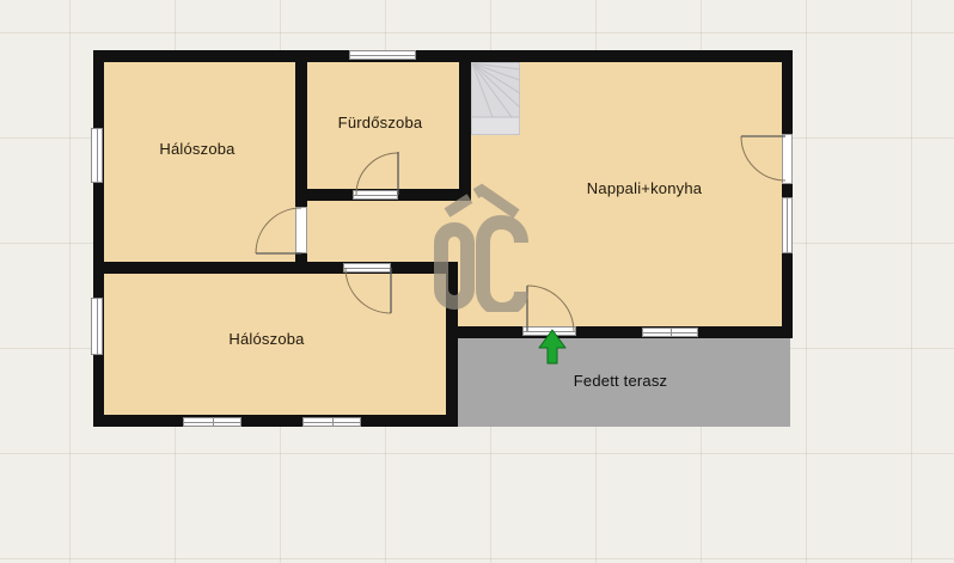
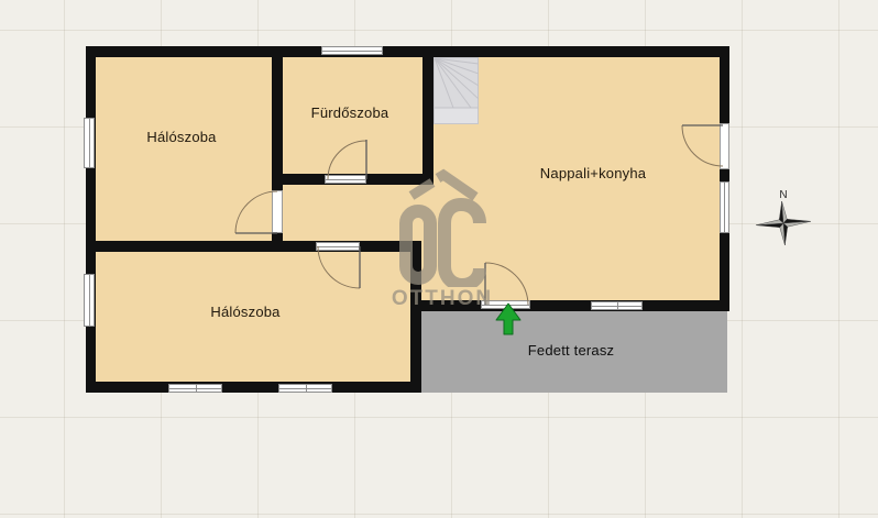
  Hálószoba
  Fürdőszoba
  Nappali+konyha
  Hálószoba
  Fedett terasz
+ OTTHON
+ N
